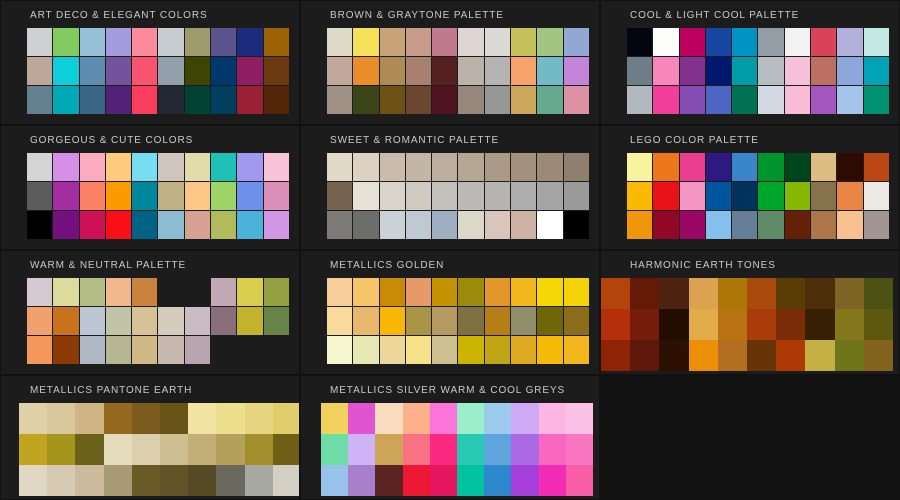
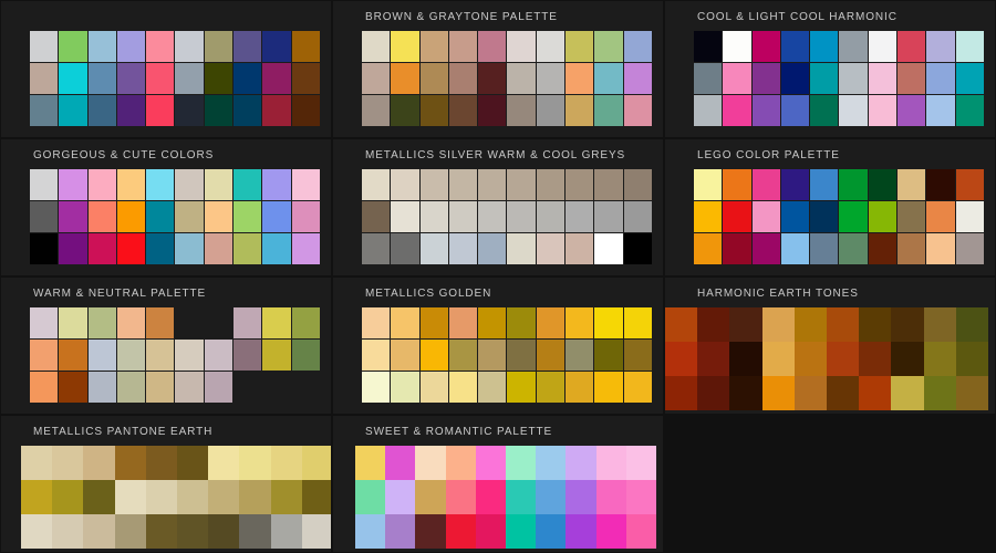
- ART DECO & ELEGANT COLORS
  BROWN & GRAYTONE PALETTE
- COOL & LIGHT COOL PALETTE
+ COOL & LIGHT COOL HARMONIC
  GORGEOUS & CUTE COLORS
- SWEET & ROMANTIC PALETTE
+ METALLICS SILVER WARM & COOL GREYS
  LEGO COLOR PALETTE
  WARM & NEUTRAL PALETTE
  METALLICS GOLDEN
  HARMONIC EARTH TONES
  METALLICS PANTONE EARTH
- METALLICS SILVER WARM & COOL GREYS
+ SWEET & ROMANTIC PALETTE
